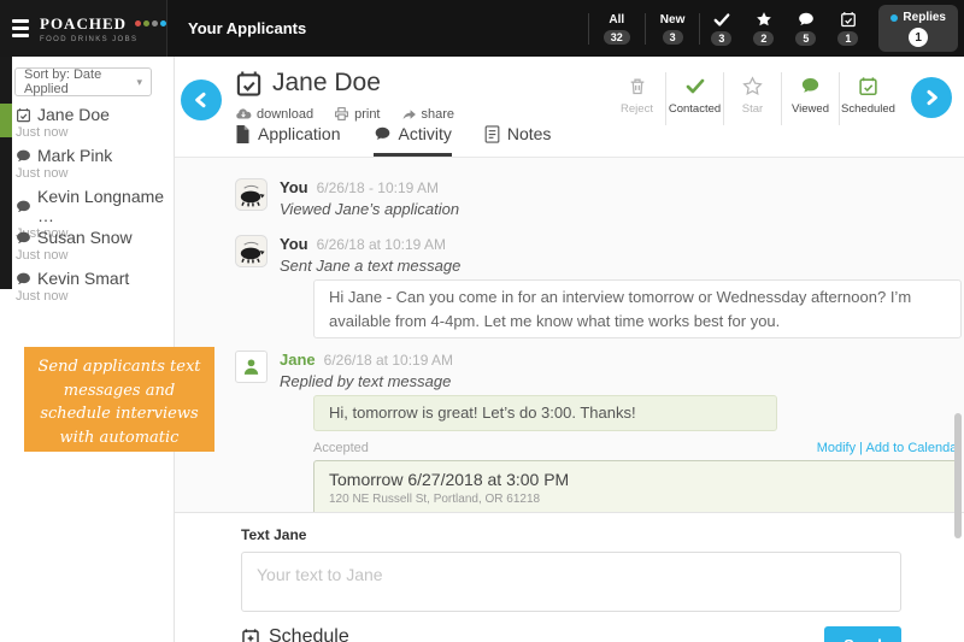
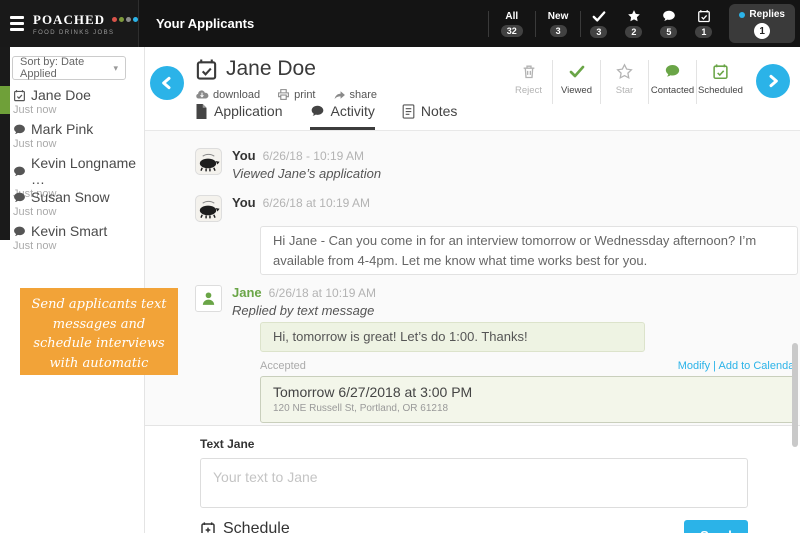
  POACHED
  Your Applicants
  All
  32
  New
  3
  3
  2
  5
  1
  Replies
  1
  Sort by: Date Applied
  ▾
  Jane Doe
  Just now
  Mark Pink
  Just now
  Kevin Longname …
  st now
  Susan Snow
  Just now
  Kevin Smart
  Just now
  Send applicants text messages and schedule interviews with automatic
  Jane Doe
  download
  print
  share
  Reject
- Contacted
+ Viewed
  Star
- Viewed
+ Contacted
  Scheduled
  Application
  Activity
  Notes
  You
  6/26/18 - 10:19 AM
  Viewed Jane’s application
  You
  6/26/18 at 10:19 AM
- Sent Jane a text message
  Hi Jane - Can you come in for an interview tomorrow or Wednessday afternoon? I’m available from 4-4pm. Let me know what time works best for you.
  Jane
  6/26/18 at 10:19 AM
  Replied by text message
- Hi, tomorrow is great! Let’s do 3:00. Thanks!
+ Hi, tomorrow is great! Let’s do 1:00. Thanks!
  Accepted
  Modify | Add to Calend
  Tomorrow 6/27/2018 at 3:00 PM
  120 NE Russell St, Portland, OR 61218
  Text Jane
  Your text to Jane
  Schedule
